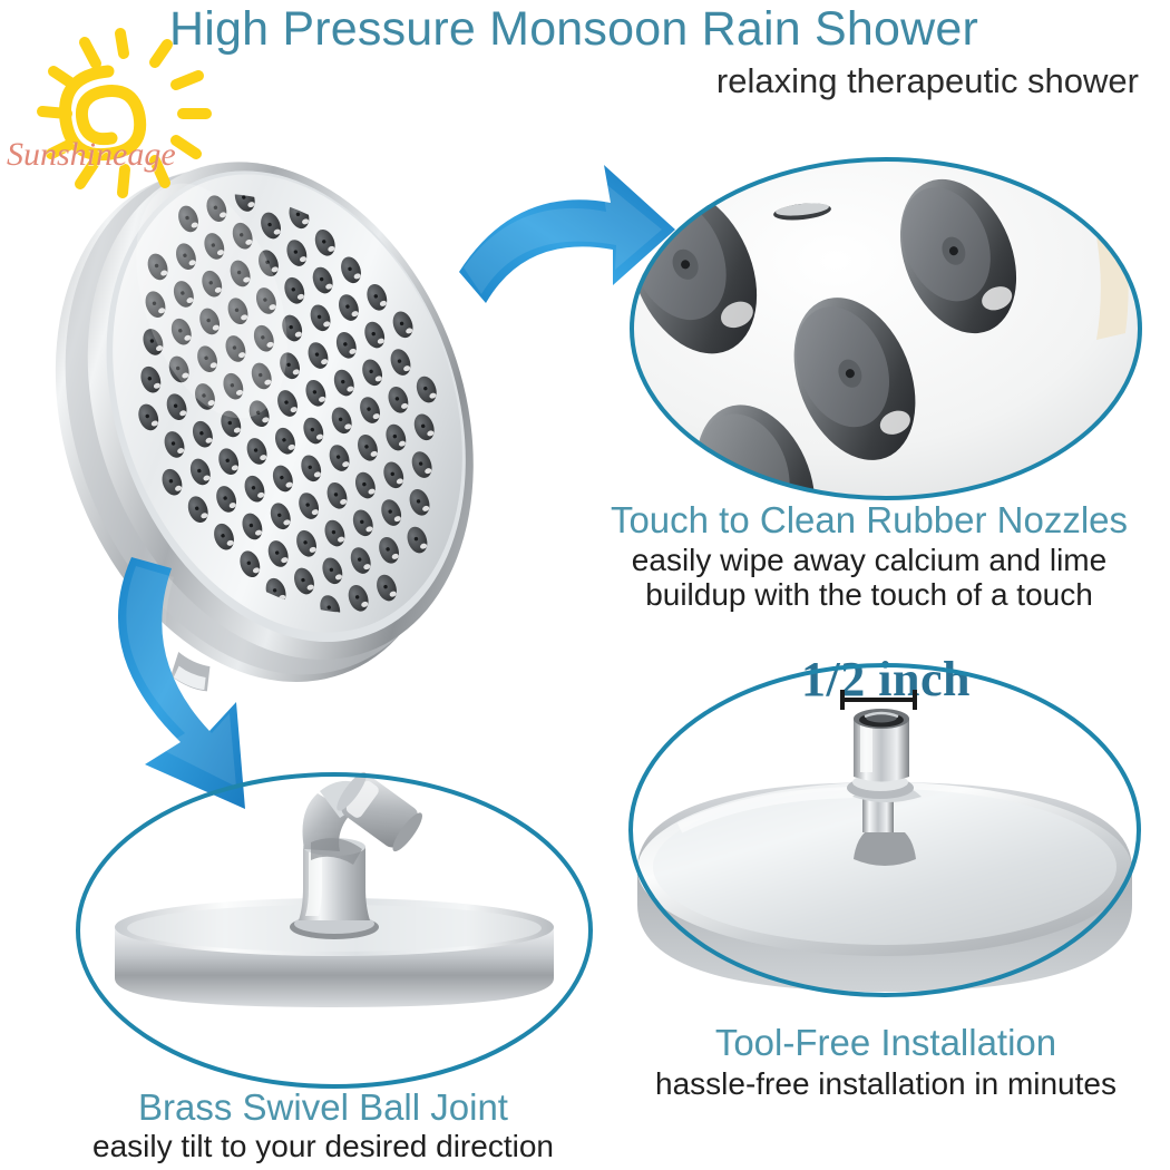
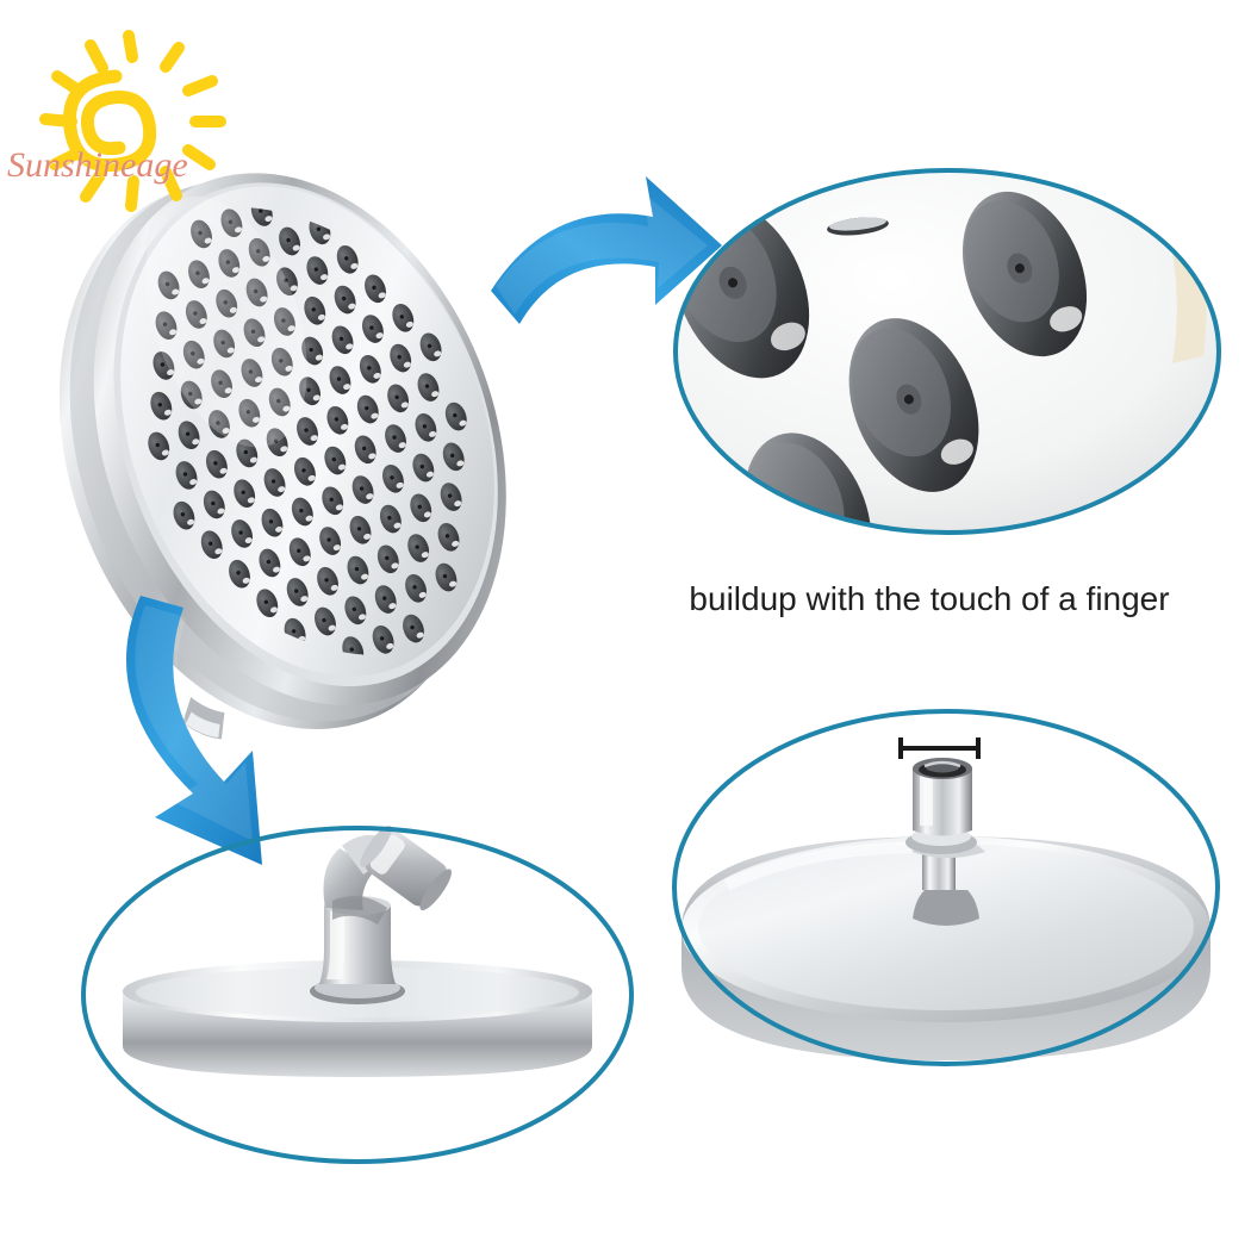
- High Pressure Monsoon Rain Shower
- relaxing therapeutic shower
  Sunshineage
- Touch to Clean Rubber Nozzles
- easily wipe away calcium and lime
- buildup with the touch of a touch
+ buildup with the touch of a finger
- Brass Swivel Ball Joint
- easily tilt to your desired direction
- 1/2 inch
- Tool-Free Installation
- hassle-free installation in minutes
